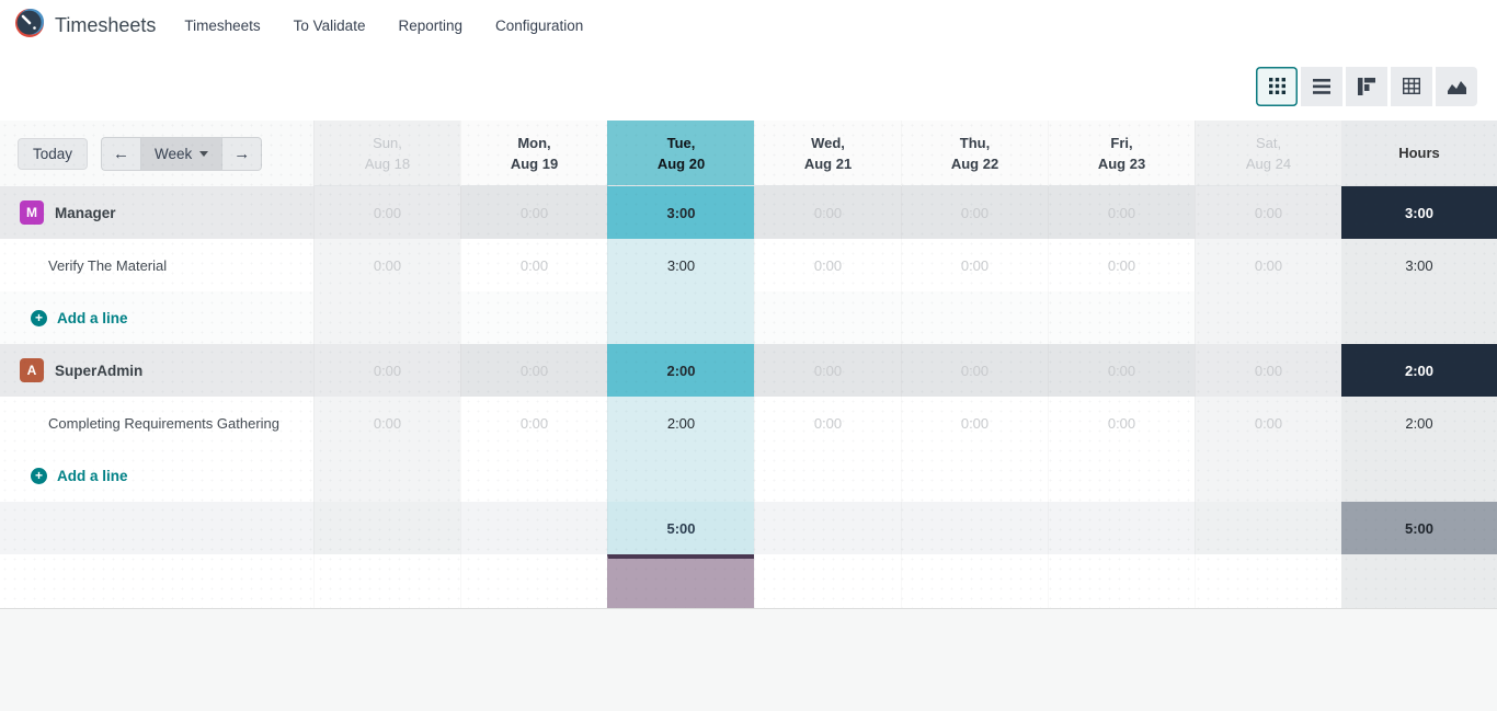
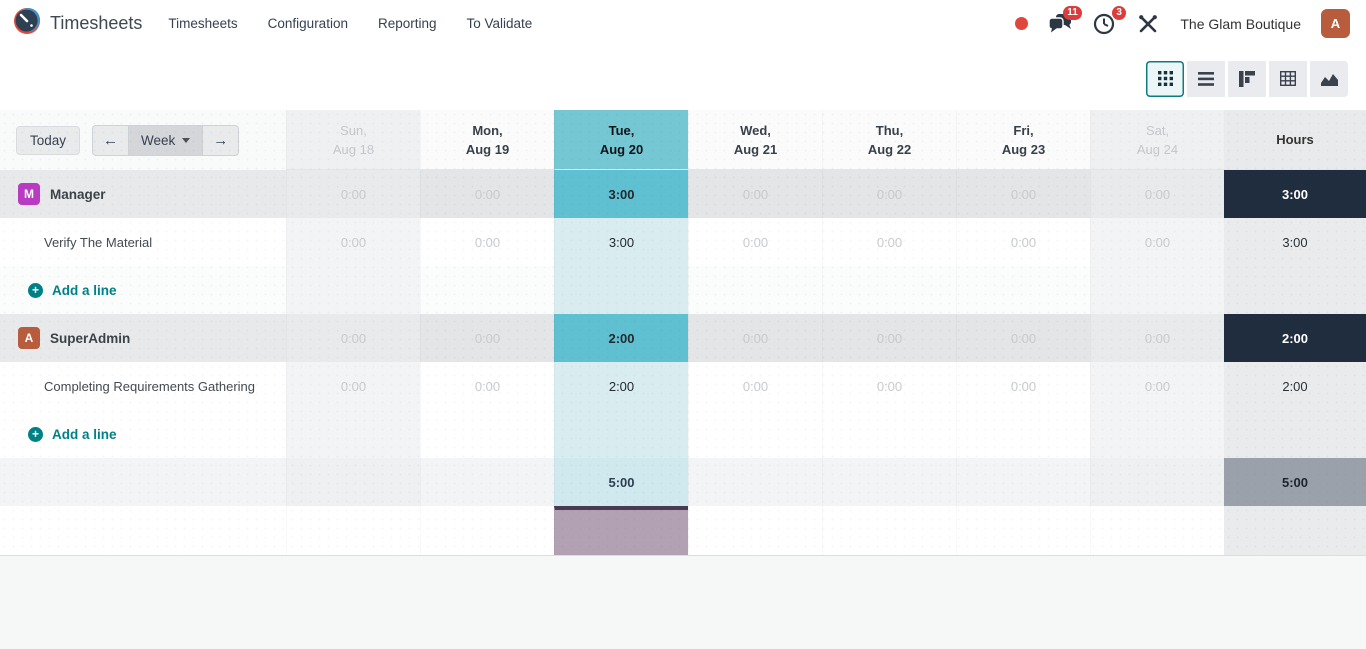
  Timesheets
  Timesheets
- To Validate
+ Configuration
  Reporting
- Configuration
+ To Validate
+ 11
+ 3
+ The Glam Boutique
+ A
